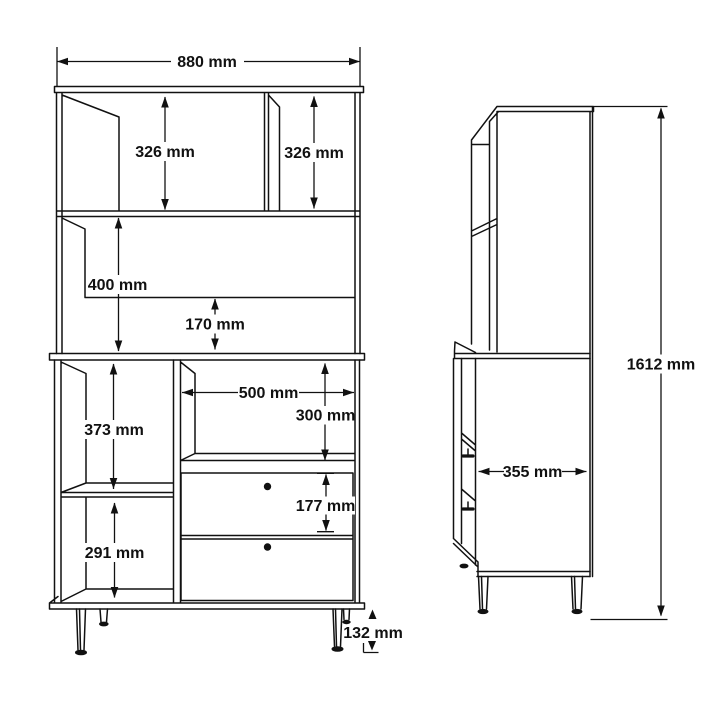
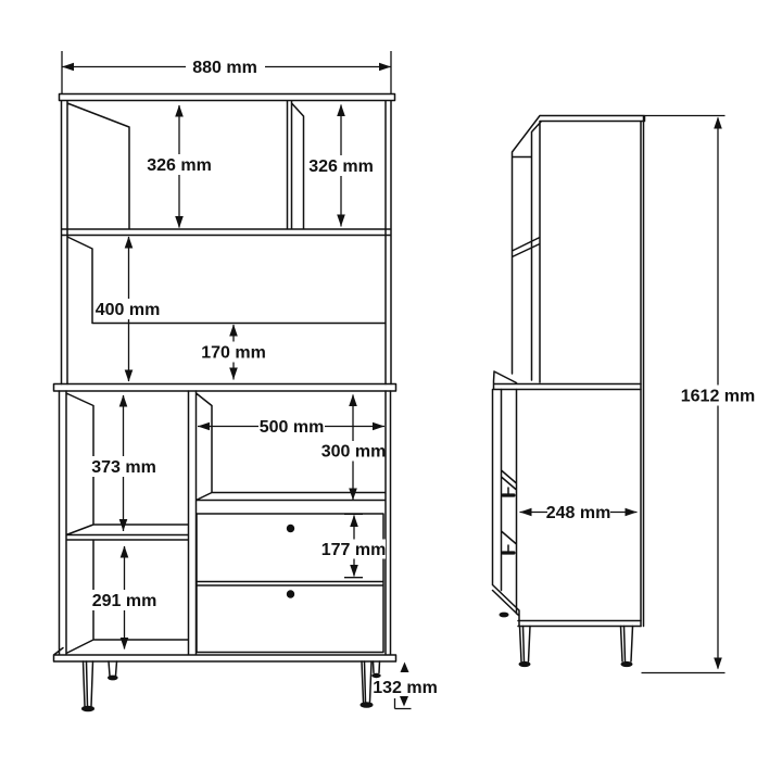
  880 mm
  326 mm
  326 mm
  400 mm
  170 mm
  500 mm
  300 mm
  373 mm
  177 mm
  291 mm
  132 mm
- 355 mm
+ 248 mm
  1612 mm
